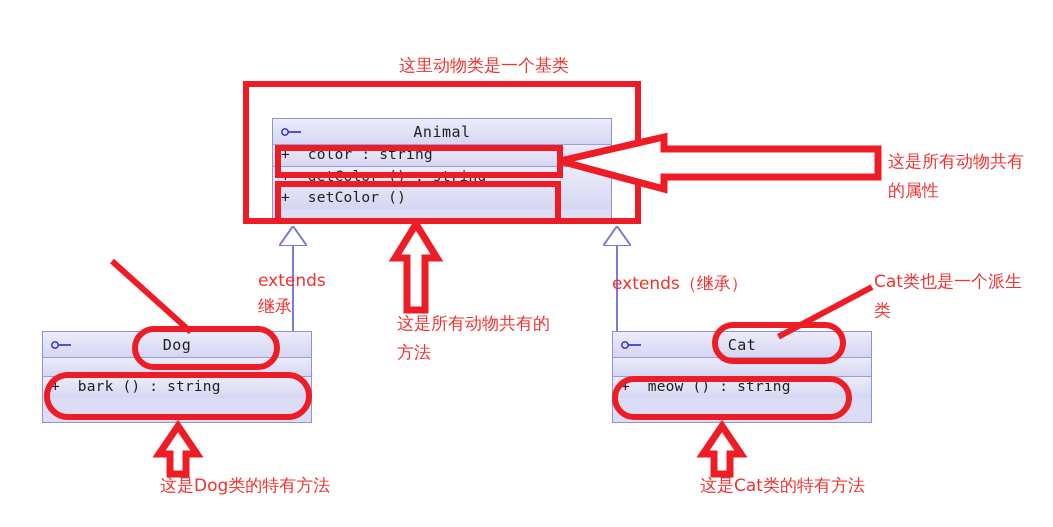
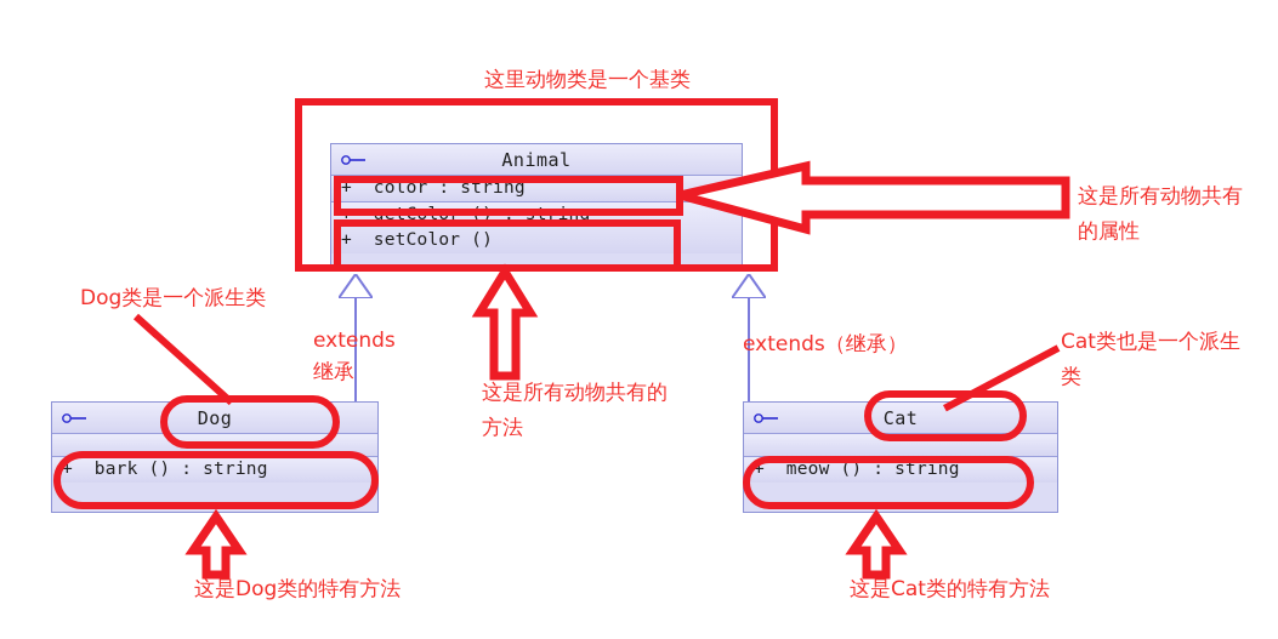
  Animal
  + color : string
  + getColor () : string
  + setColor ()
  Dog
  + bark () : string
  Cat
  + meow () : string
  extends
  继承
  extends（继承）
  这里动物类是一个基类
  这是所有动物共有
  的属性
  这是所有动物共有的
  方法
+ Dog类是一个派生类
  这是Dog类的特有方法
  Cat类也是一个派生
  类
  这是Cat类的特有方法
